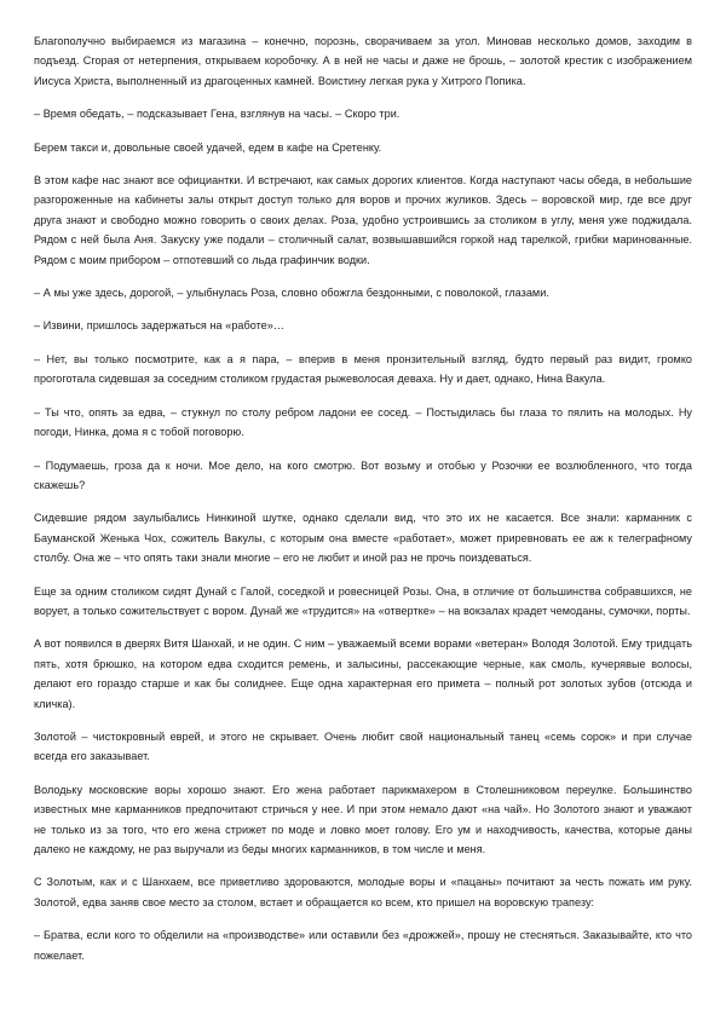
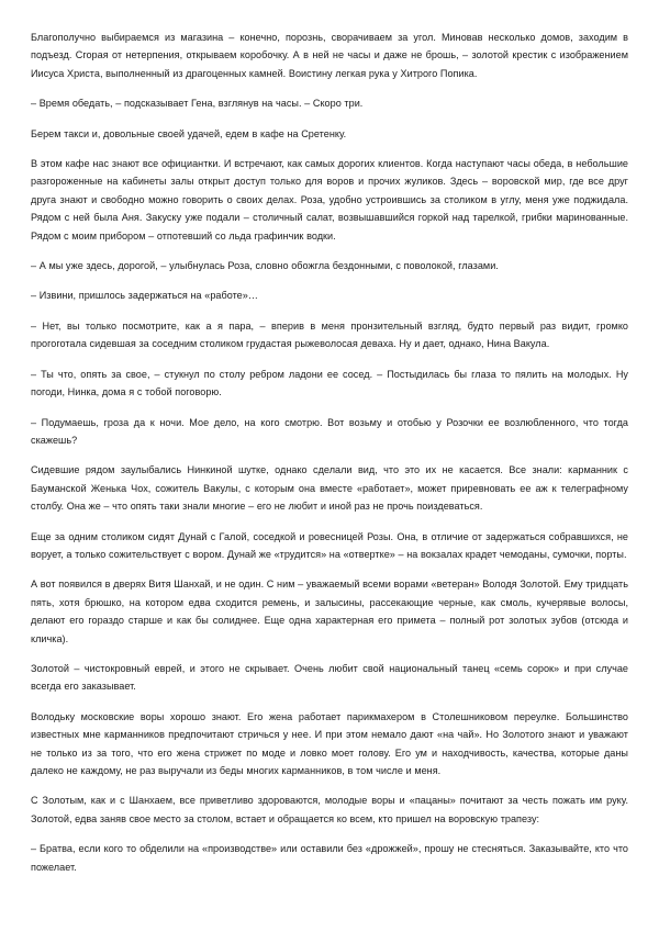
  Благополучно выбираемся из магазина – конечно, порознь, сворачиваем за угол. Миновав несколько домов, заходим в подъезд. Сгорая от нетерпения, открываем коробочку. А в ней не часы и даже не брошь, – золотой крестик с изображением Иисуса Христа, выполненный из драгоценных камней. Воистину легкая рука у Хитрого Попика.
  – Время обедать, – подсказывает Гена, взглянув на часы. – Скоро три.
  Берем такси и, довольные своей удачей, едем в кафе на Сретенку.
  В этом кафе нас знают все официантки. И встречают, как самых дорогих клиентов. Когда наступают часы обеда, в небольшие разгороженные на кабинеты залы открыт доступ только для воров и прочих жуликов. Здесь – воровской мир, где все друг друга знают и свободно можно говорить о своих делах. Роза, удобно устроившись за столиком в углу, меня уже поджидала. Рядом с ней была Аня. Закуску уже подали – столичный салат, возвышавшийся горкой над тарелкой, грибки маринованные. Рядом с моим прибором – отпотевший со льда графинчик водки.
  – А мы уже здесь, дорогой, – улыбнулась Роза, словно обожгла бездонными, с поволокой, глазами.
  – Извини, пришлось задержаться на «работе»…
  – Нет, вы только посмотрите, как а я пара, – вперив в меня пронзительный взгляд, будто первый раз видит, громко прогоготала сидевшая за соседним столиком грудастая рыжеволосая деваха. Ну и дает, однако, Нина Вакула.
- – Ты что, опять за едва, – стукнул по столу ребром ладони ее сосед. – Постыдилась бы глаза то пялить на молодых. Ну погоди, Нинка, дома я с тобой поговорю.
+ – Ты что, опять за свое, – стукнул по столу ребром ладони ее сосед. – Постыдилась бы глаза то пялить на молодых. Ну погоди, Нинка, дома я с тобой поговорю.
  – Подумаешь, гроза да к ночи. Мое дело, на кого смотрю. Вот возьму и отобью у Розочки ее возлюбленного, что тогда скажешь?
  Сидевшие рядом заулыбались Нинкиной шутке, однако сделали вид, что это их не касается. Все знали: карманник с Бауманской Женька Чох, сожитель Вакулы, с которым она вместе «работает», может приревновать ее аж к телеграфному столбу. Она же – что опять таки знали многие – его не любит и иной раз не прочь поиздеваться.
- Еще за одним столиком сидят Дунай с Галой, соседкой и ровесницей Розы. Она, в отличие от большинства собравшихся, не ворует, а только сожительствует с вором. Дунай же «трудится» на «отвертке» – на вокзалах крадет чемоданы, сумочки, порты.
+ Еще за одним столиком сидят Дунай с Галой, соседкой и ровесницей Розы. Она, в отличие от задержаться собравшихся, не ворует, а только сожительствует с вором. Дунай же «трудится» на «отвертке» – на вокзалах крадет чемоданы, сумочки, порты.
  А вот появился в дверях Витя Шанхай, и не один. С ним – уважаемый всеми ворами «ветеран» Володя Золотой. Ему тридцать пять, хотя брюшко, на котором едва сходится ремень, и залысины, рассекающие черные, как смоль, кучерявые волосы, делают его гораздо старше и как бы солиднее. Еще одна характерная его примета – полный рот золотых зубов (отсюда и кличка).
  Золотой – чистокровный еврей, и этого не скрывает. Очень любит свой национальный танец «семь сорок» и при случае всегда его заказывает.
  Володьку московские воры хорошо знают. Его жена работает парикмахером в Столешниковом переулке. Большинство известных мне карманников предпочитают стричься у нее. И при этом немало дают «на чай». Но Золотого знают и уважают не только из за того, что его жена стрижет по моде и ловко моет голову. Его ум и находчивость, качества, которые даны далеко не каждому, не раз выручали из беды многих карманников, в том числе и меня.
  С Золотым, как и с Шанхаем, все приветливо здороваются, молодые воры и «пацаны» почитают за честь пожать им руку. Золотой, едва заняв свое место за столом, встает и обращается ко всем, кто пришел на воровскую трапезу:
  – Братва, если кого то обделили на «производстве» или оставили без «дрожжей», прошу не стесняться. Заказывайте, кто что пожелает.
